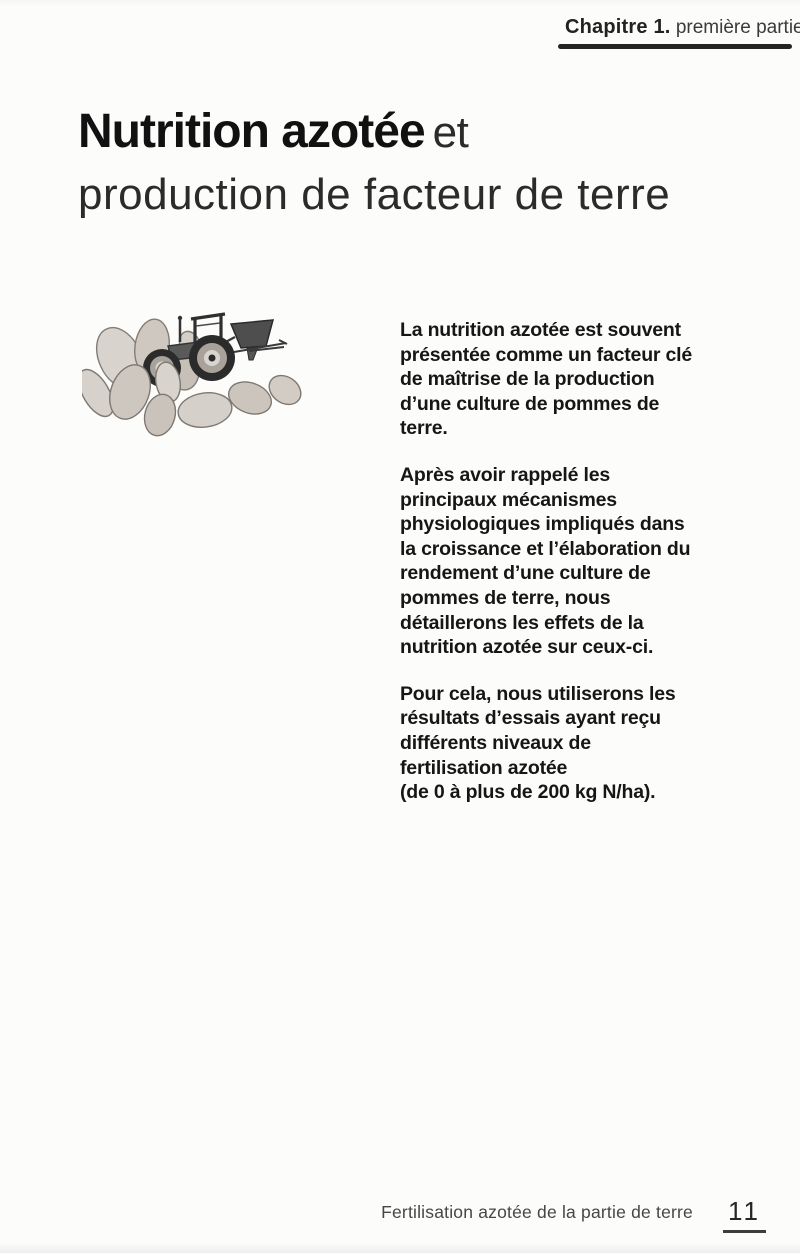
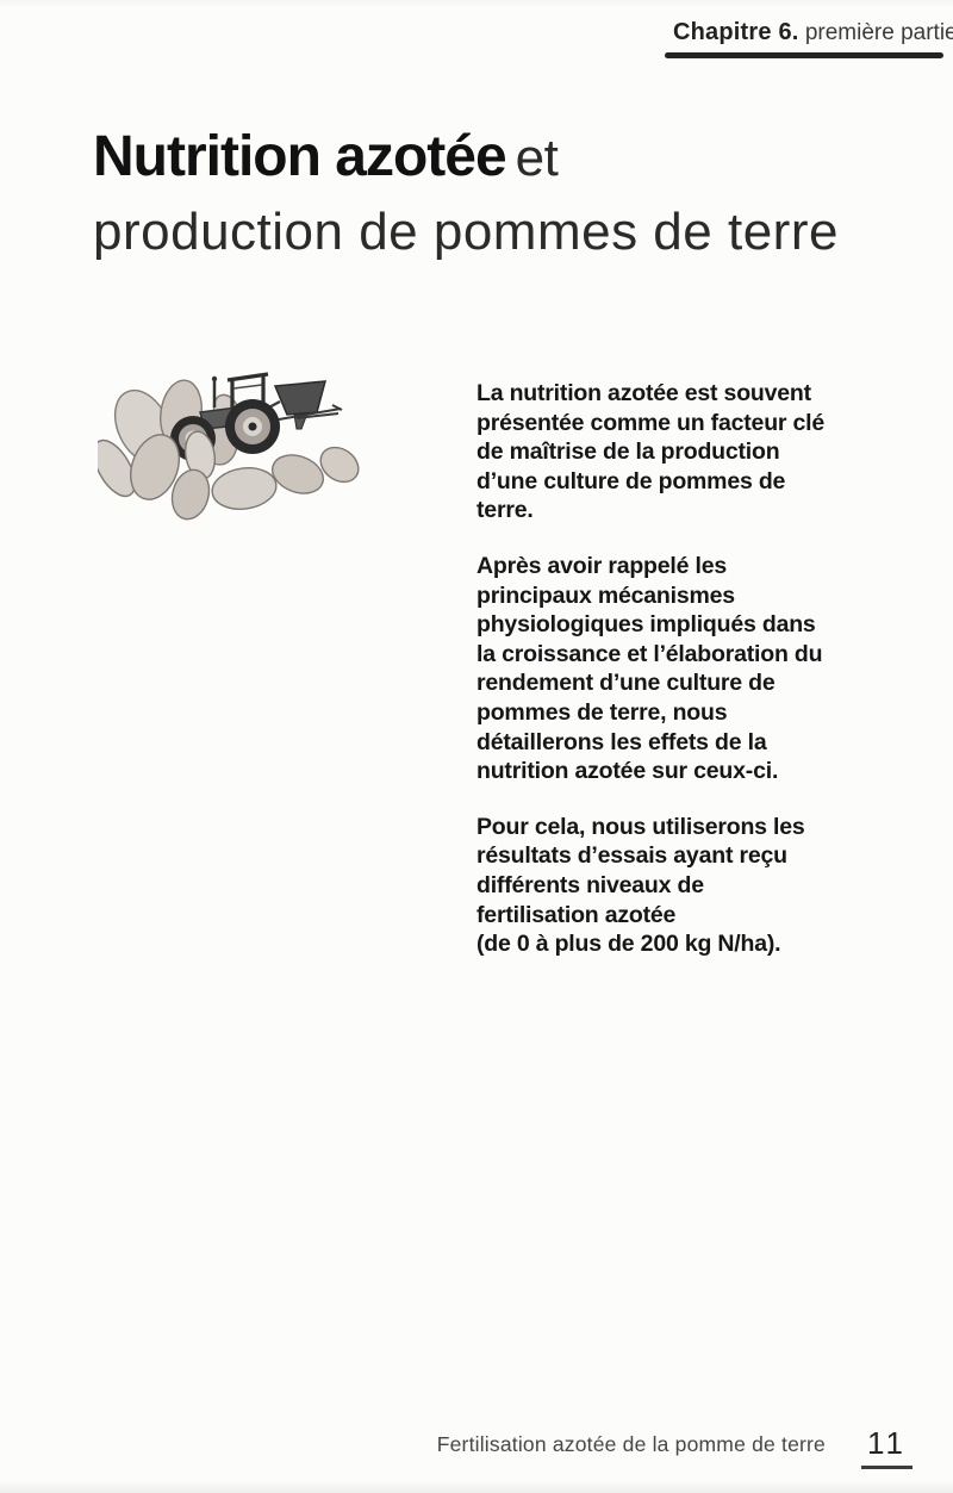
- Chapitre 1. première partie
+ Chapitre 6. première partie
  Nutrition azotée et
- production de facteur de terre
+ production de pommes de terre
  La nutrition azotée est souvent
  présentée comme un facteur clé
  de maîtrise de la production
  d’une culture de pommes de
  terre.
  Après avoir rappelé les
  principaux mécanismes
  physiologiques impliqués dans
  la croissance et l’élaboration du
  rendement d’une culture de
  pommes de terre, nous
  détaillerons les effets de la
  nutrition azotée sur ceux-ci.
  Pour cela, nous utiliserons les
  résultats d’essais ayant reçu
  différents niveaux de
  fertilisation azotée
  (de 0 à plus de 200 kg N/ha).
- Fertilisation azotée de la partie de terre
+ Fertilisation azotée de la pomme de terre
  11
